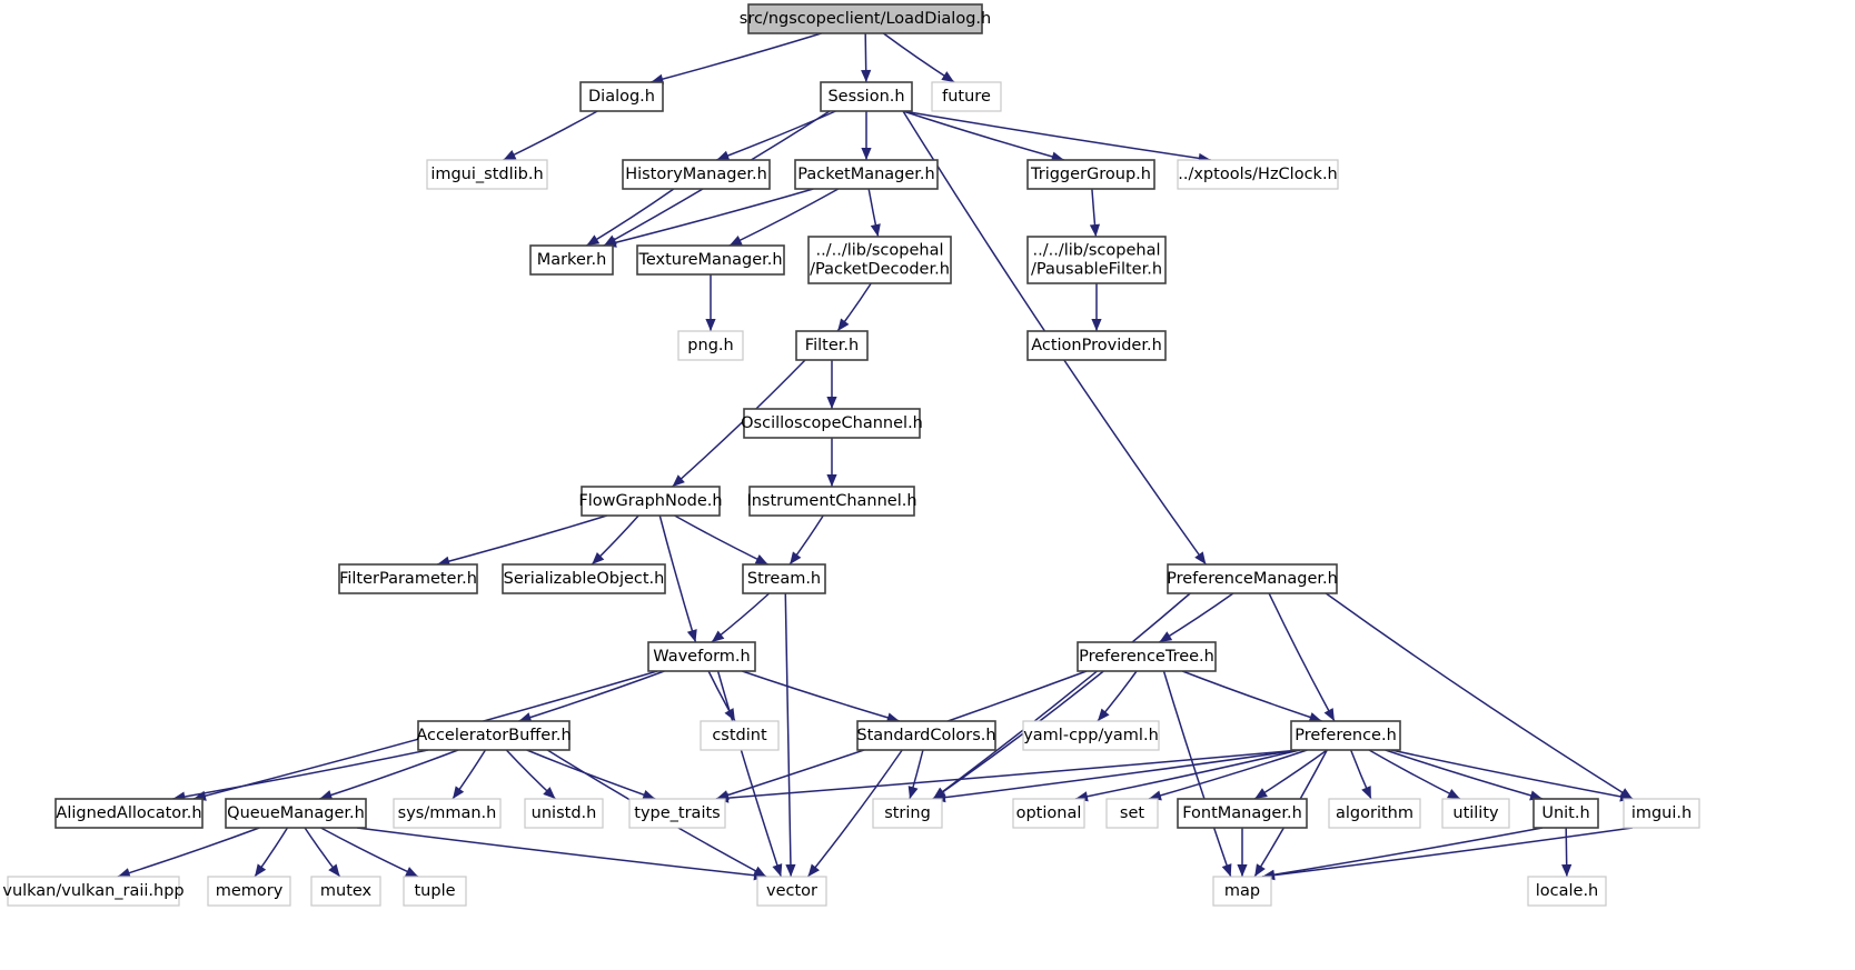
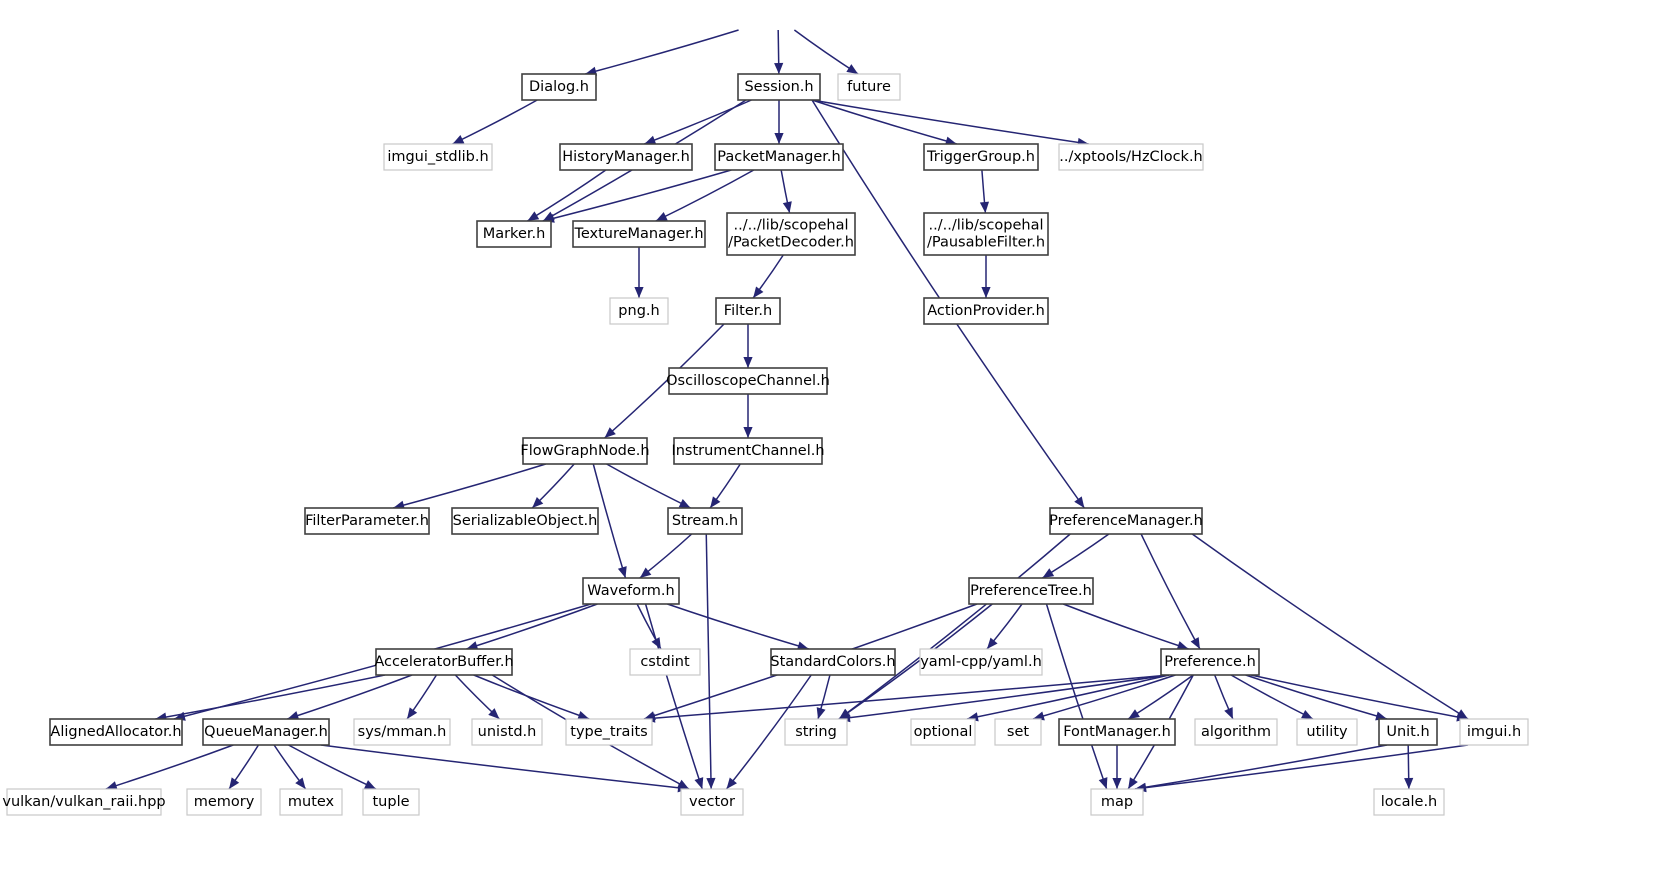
- src/ngscopeclient/LoadDialog.h
  Dialog.h
  Session.h
  future
  imgui_stdlib.h
  HistoryManager.h
  PacketManager.h
  TriggerGroup.h
  ../xptools/HzClock.h
  Marker.h
  TextureManager.h
  ../../lib/scopehal
  /PacketDecoder.h
  ../../lib/scopehal
  /PausableFilter.h
  png.h
  Filter.h
  ActionProvider.h
  OscilloscopeChannel.h
  FlowGraphNode.h
  InstrumentChannel.h
  FilterParameter.h
  SerializableObject.h
  Stream.h
  PreferenceManager.h
  Waveform.h
  PreferenceTree.h
  AcceleratorBuffer.h
  cstdint
  StandardColors.h
  yaml-cpp/yaml.h
  Preference.h
  AlignedAllocator.h
  QueueManager.h
  sys/mman.h
  unistd.h
  type_traits
  string
  optional
  set
  FontManager.h
  algorithm
  utility
  Unit.h
  imgui.h
  vulkan/vulkan_raii.hpp
  memory
  mutex
  tuple
  vector
  map
  locale.h
